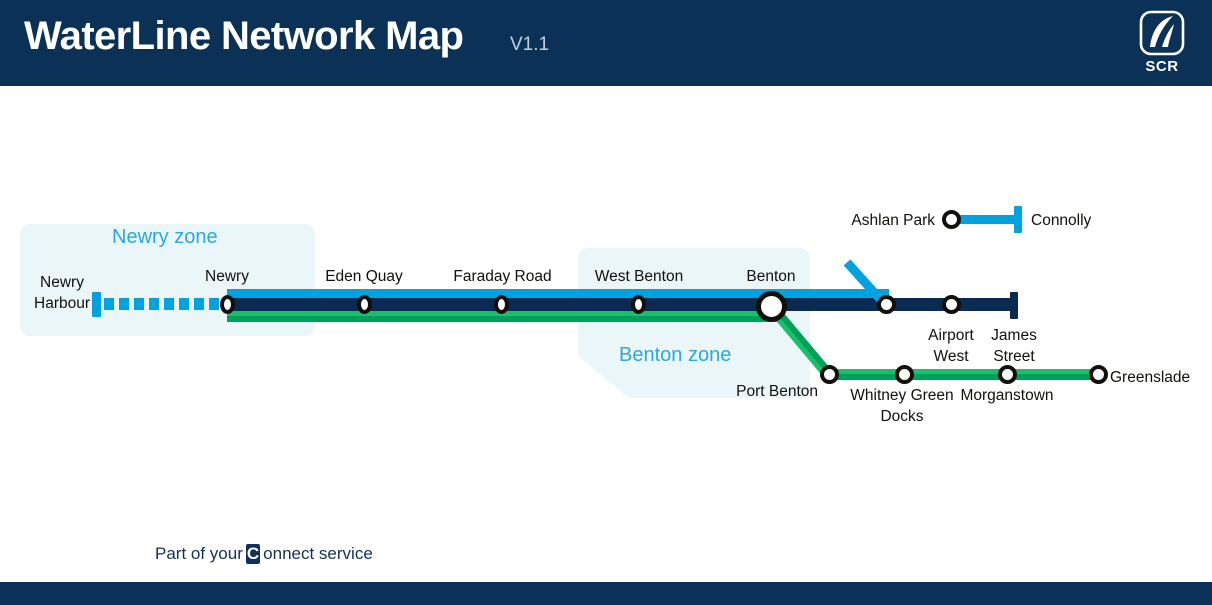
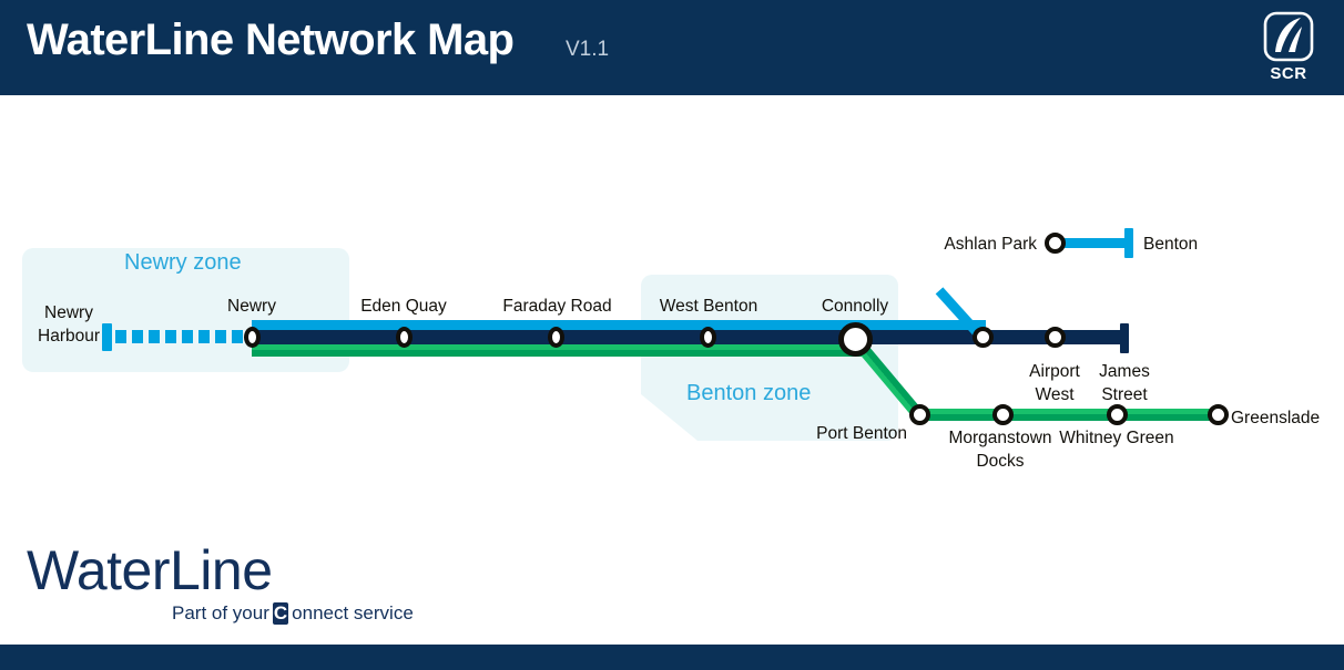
  WaterLine Network Map
  V1.1
  SCR
  Newry zone
  Benton zone
  Newry
  Harbour
  Newry
  Eden Quay
  Faraday Road
  West Benton
- Benton
+ Connolly
  Ashlan Park
- Connolly
+ Benton
  Airport
  West
  James
  Street
  Port Benton
- Whitney Green
+ Morganstown
  Docks
- Morganstown
+ Whitney Green
  Greenslade
+ WaterLine
  Part of your
  C
  onnect service
